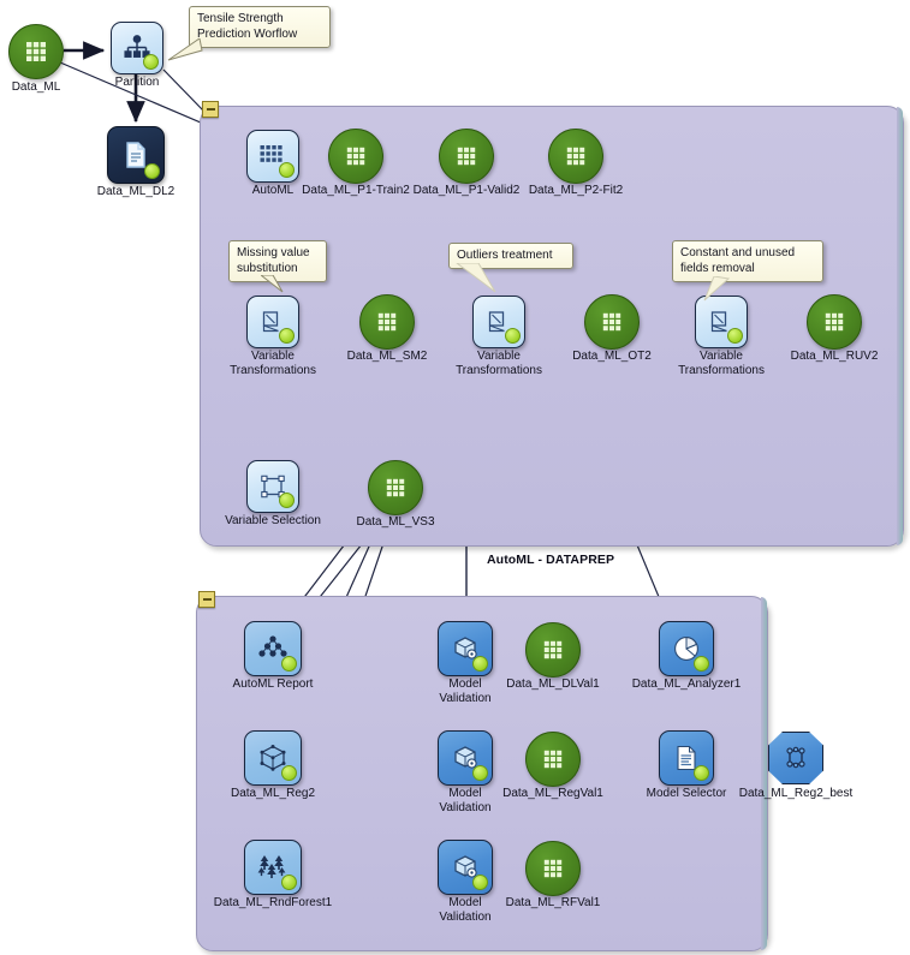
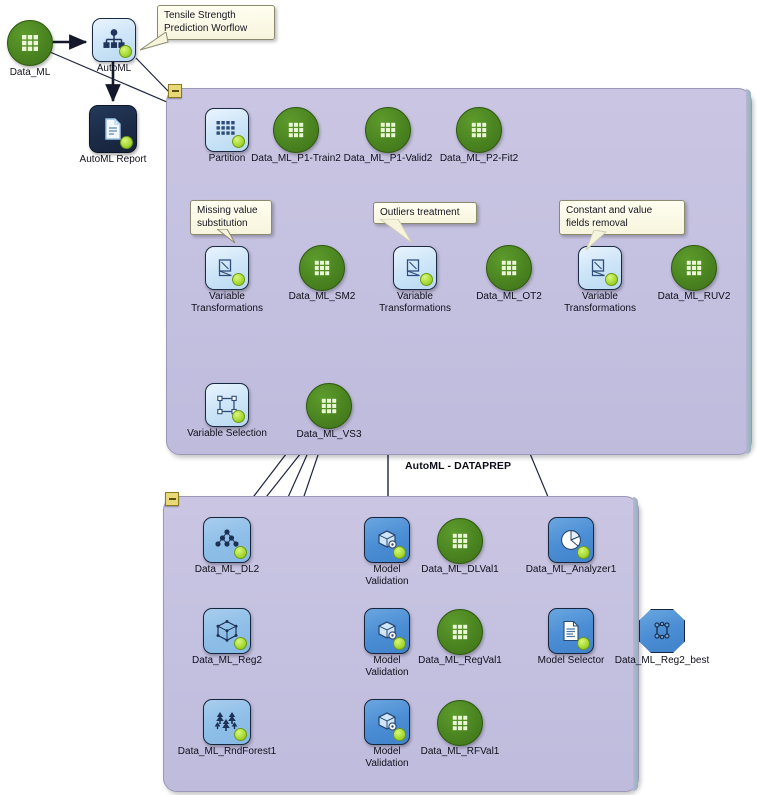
  AutoML - DATAPREP
  Tensile Strength Prediction Worflow
  Missing value substitution
  Outliers treatment
- Constant and unused fields removal
+ Constant and value fields removal
  Data_ML
- Partition
+ AutoML
- Data_ML_DL2
+ AutoML Report
- AutoML
+ Partition
  Data_ML_P1-Train2
  Data_ML_P1-Valid2
  Data_ML_P2-Fit2
  Variable Transformations
  Data_ML_SM2
  Variable Transformations
  Data_ML_OT2
  Variable Transformations
  Data_ML_RUV2
  Variable Selection
  Data_ML_VS3
- AutoML Report
+ Data_ML_DL2
  Model Validation
  Data_ML_DLVal1
  Data_ML_Analyzer1
  Data_ML_Reg2
  Model Validation
  Data_ML_RegVal1
  Model Selector
  Data_ML_Reg2_best
  Data_ML_RndForest1
  Model Validation
  Data_ML_RFVal1
